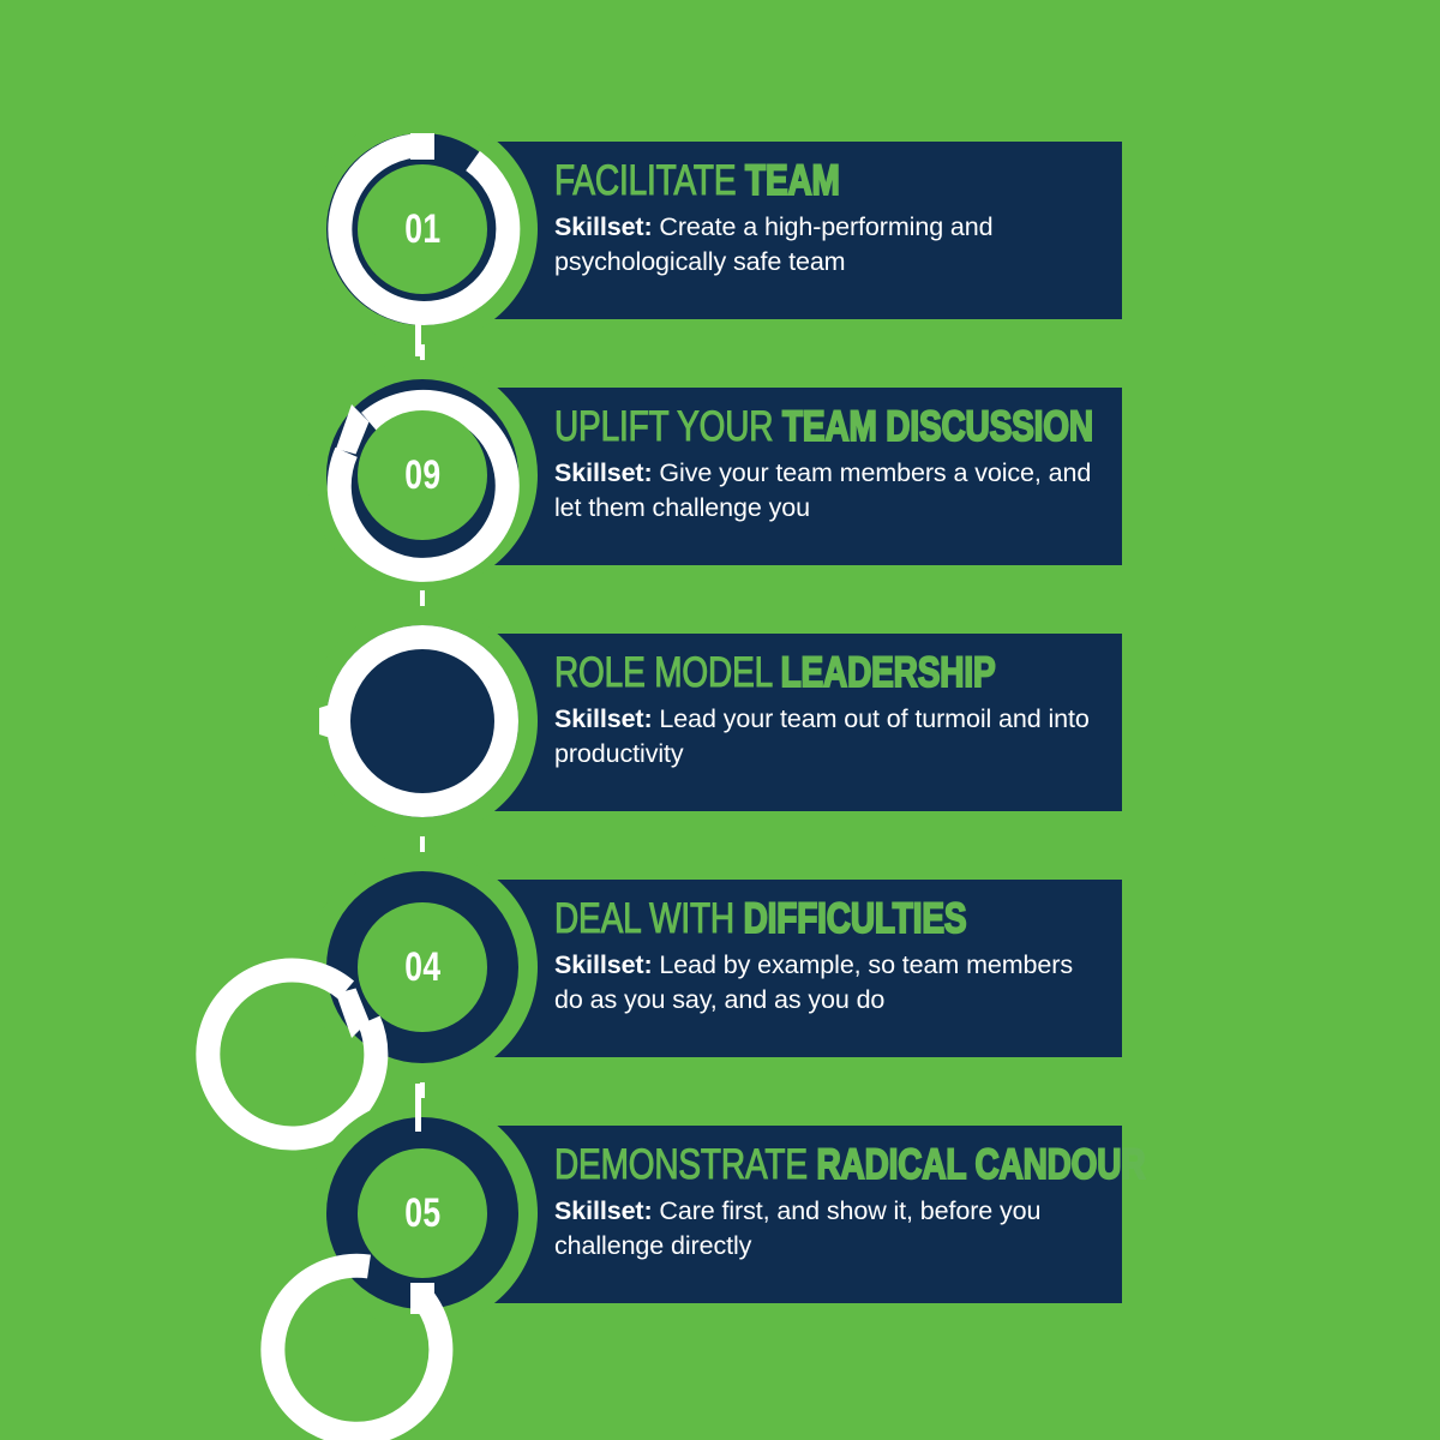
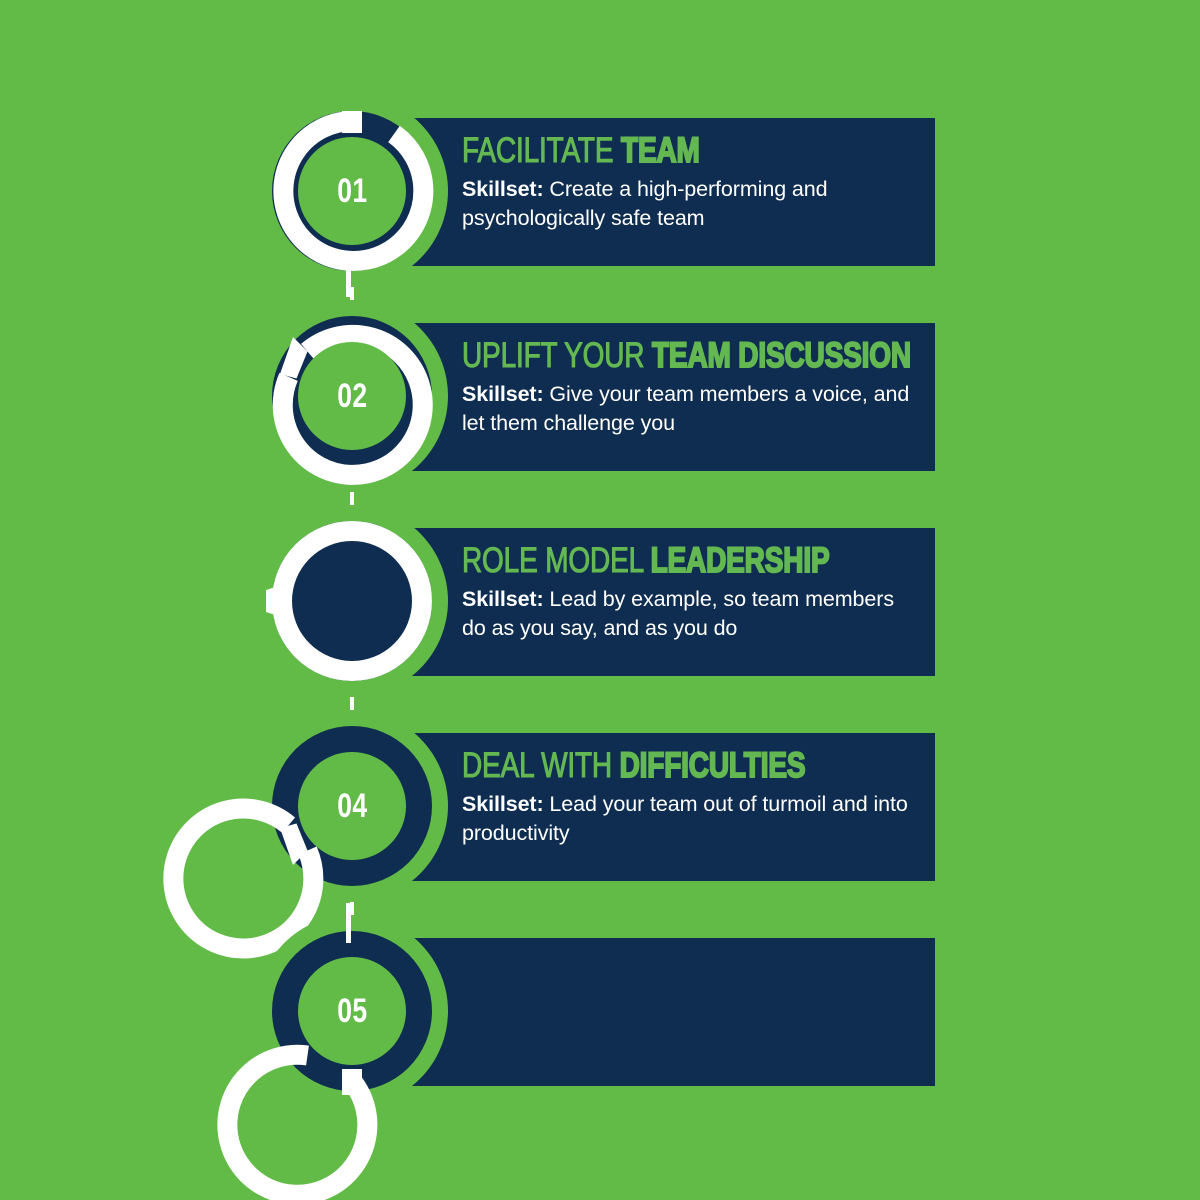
  FACILITATE TEAM
  Skillset: Create a high-performing and psychologically safe team
  01
  UPLIFT YOUR TEAM DISCUSSION
  Skillset: Give your team members a voice, and let them challenge you
- 09
+ 02
  ROLE MODEL LEADERSHIP
- Skillset: Lead your team out of turmoil and into productivity
+ Skillset: Lead by example, so team members do as you say, and as you do
  DEAL WITH DIFFICULTIES
- Skillset: Lead by example, so team members do as you say, and as you do
+ Skillset: Lead your team out of turmoil and into productivity
  04
- DEMONSTRATE RADICAL CANDOUR
- Skillset: Care first, and show it, before you challenge directly
  05
